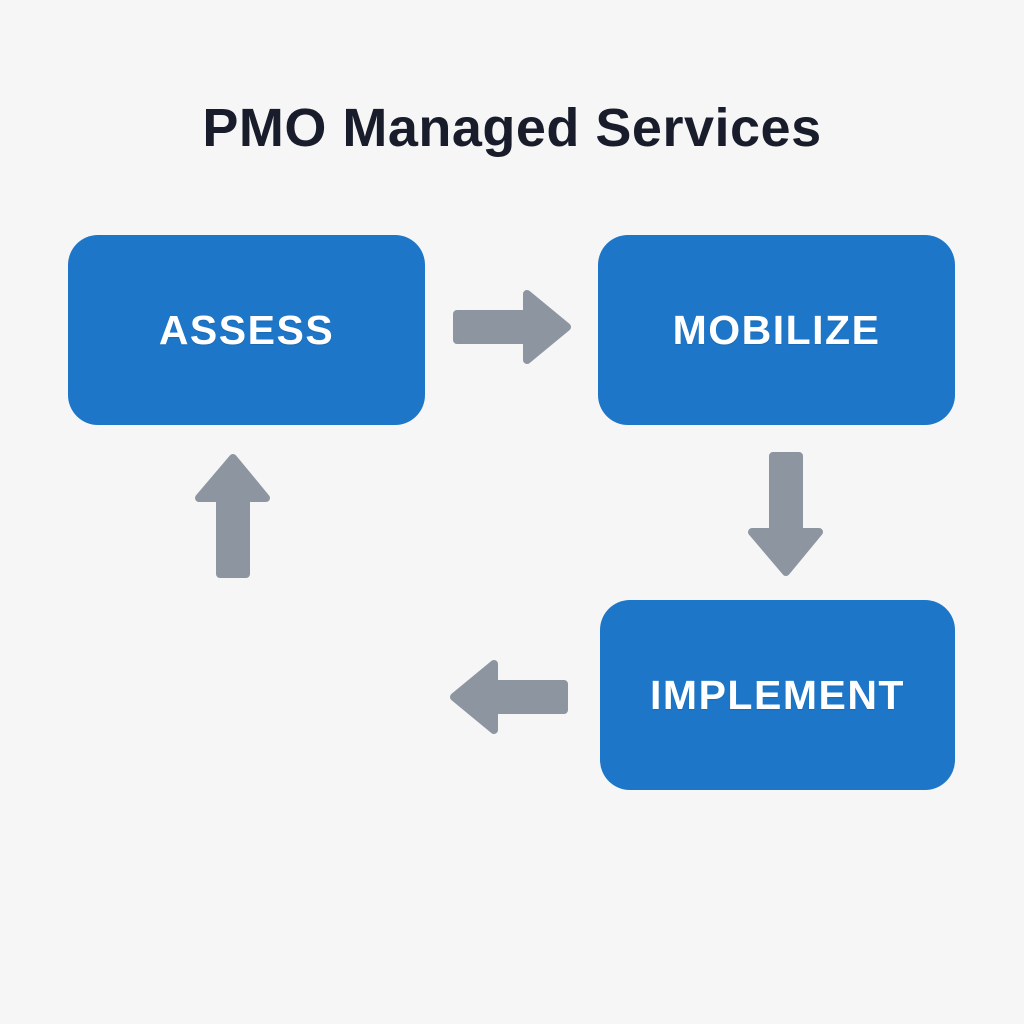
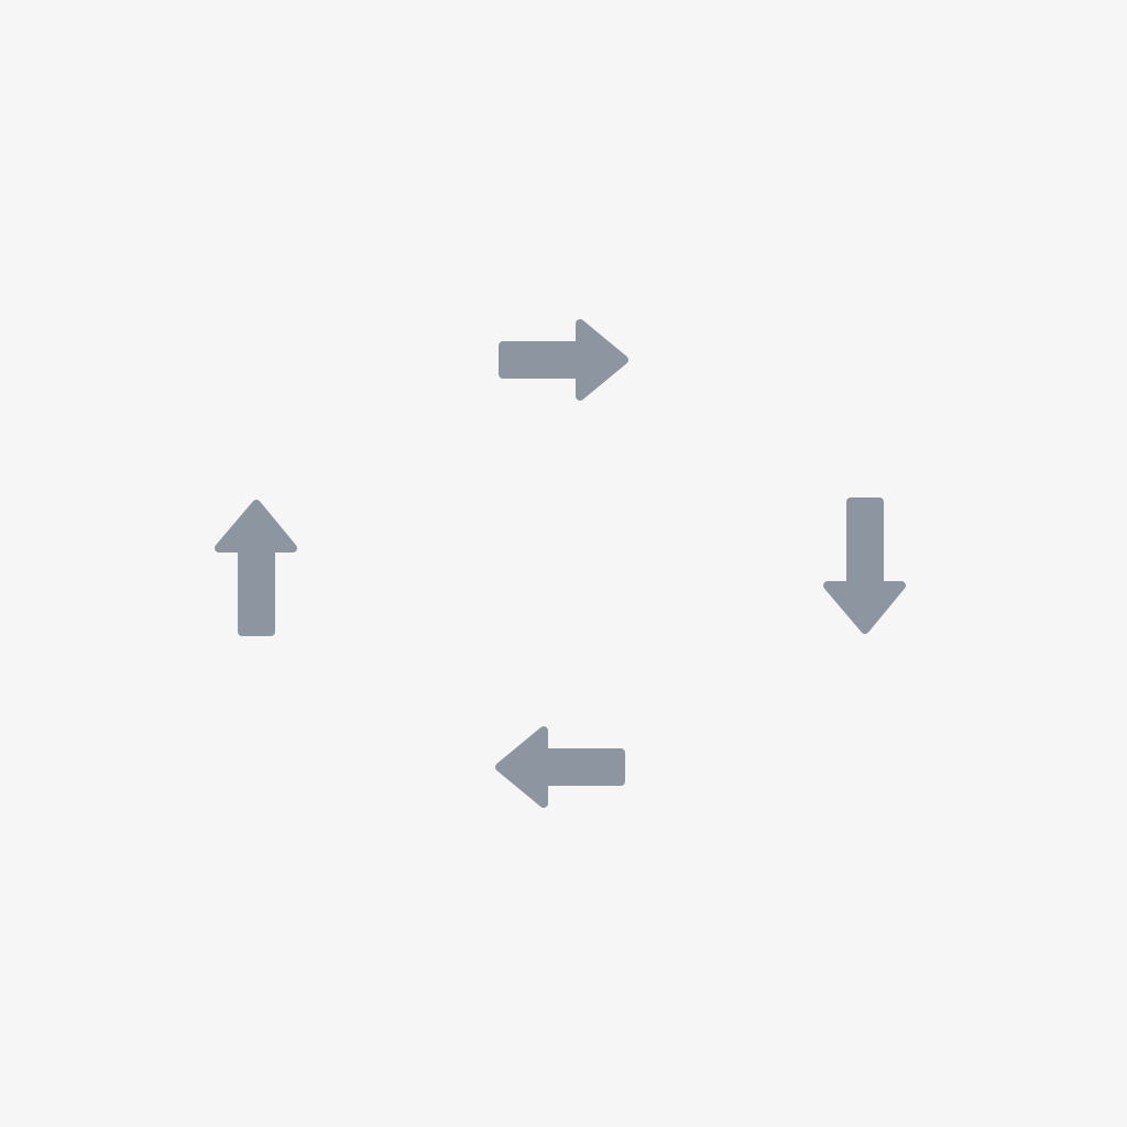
- PMO Managed Services
- ASSESS
- MOBILIZE
- IMPLEMENT
